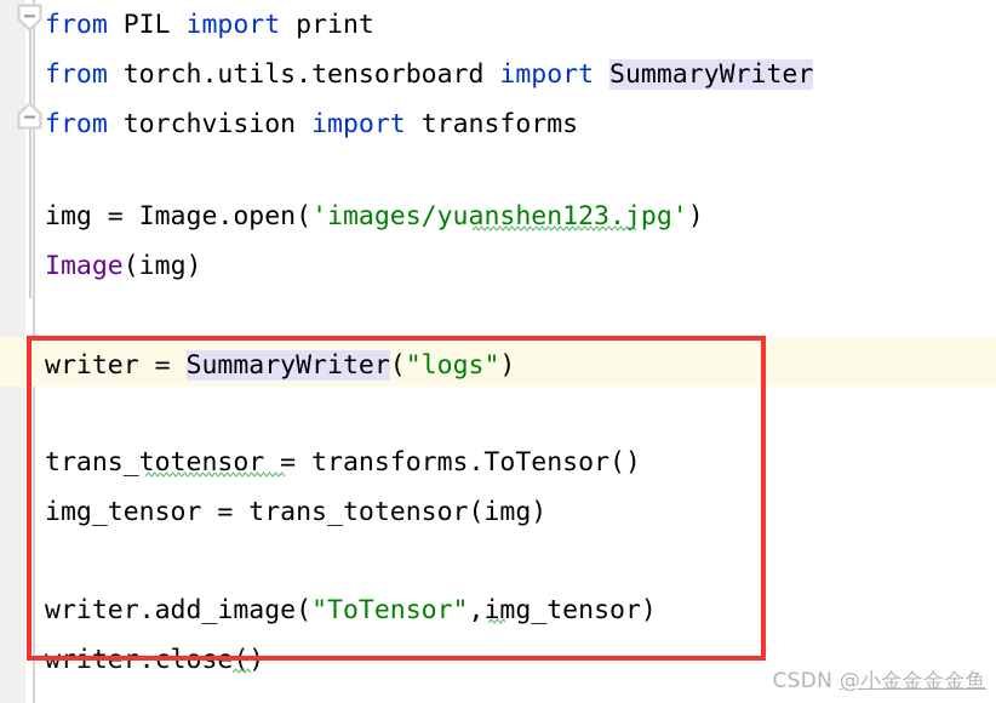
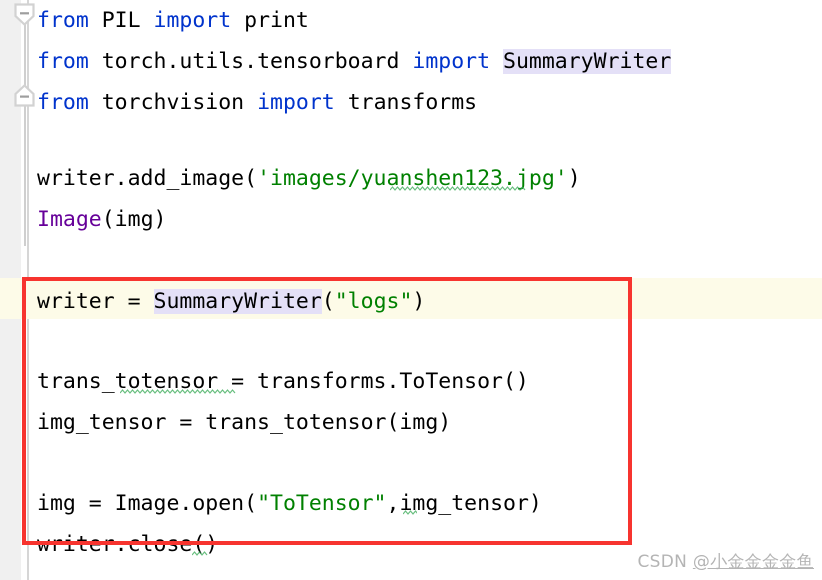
  from PIL import print
  from torch.utils.tensorboard import SummaryWriter
  from torchvision import transforms
- img = Image.open('images/yuanshen123.jpg')
+ writer.add_image('images/yuanshen123.jpg')
  Image(img)
  writer = SummaryWriter("logs")
  trans_totensor = transforms.ToTensor()
  img_tensor = trans_totensor(img)
- writer.add_image("ToTensor",img_tensor)
+ img = Image.open("ToTensor",img_tensor)
  writer.close()
  CSDN @小金金金金鱼
